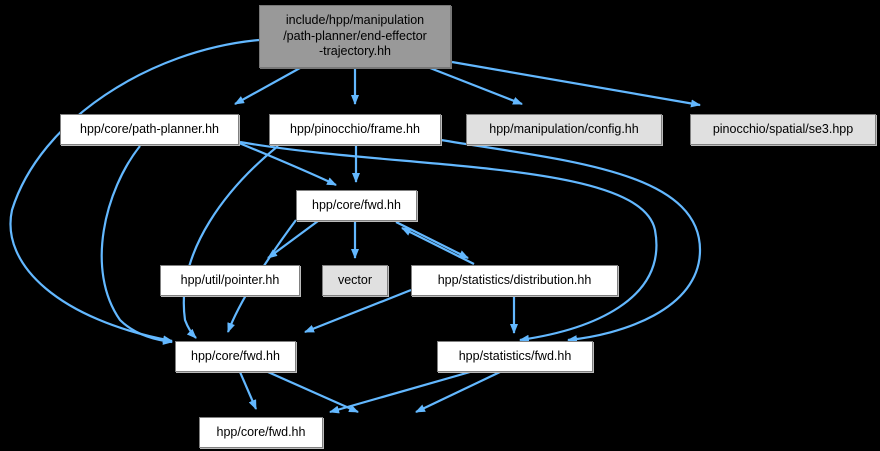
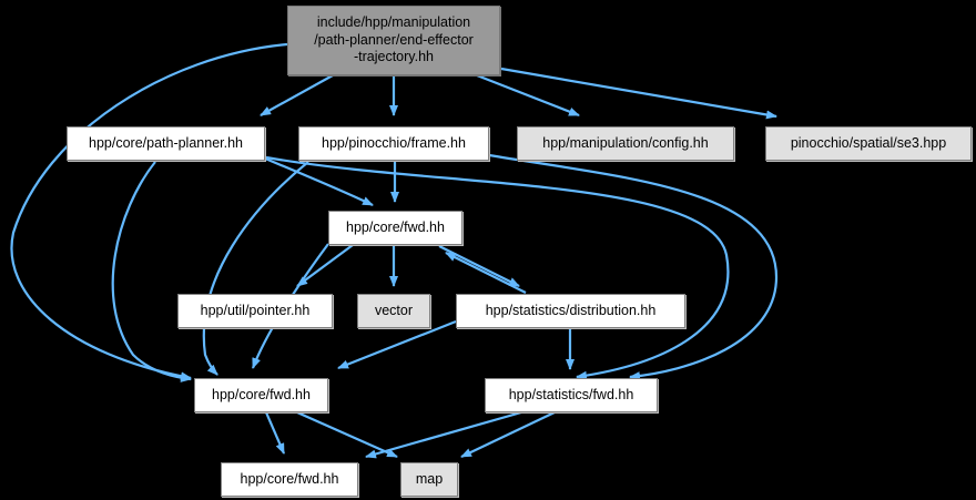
  include/hpp/manipulation
  /path-planner/end-effector
  -trajectory.hh
  hpp/core/path-planner.hh
  hpp/pinocchio/frame.hh
  hpp/manipulation/config.hh
  pinocchio/spatial/se3.hpp
  hpp/core/fwd.hh
  hpp/util/pointer.hh
  vector
  hpp/statistics/distribution.hh
  hpp/core/fwd.hh
  hpp/statistics/fwd.hh
  hpp/core/fwd.hh
+ map
